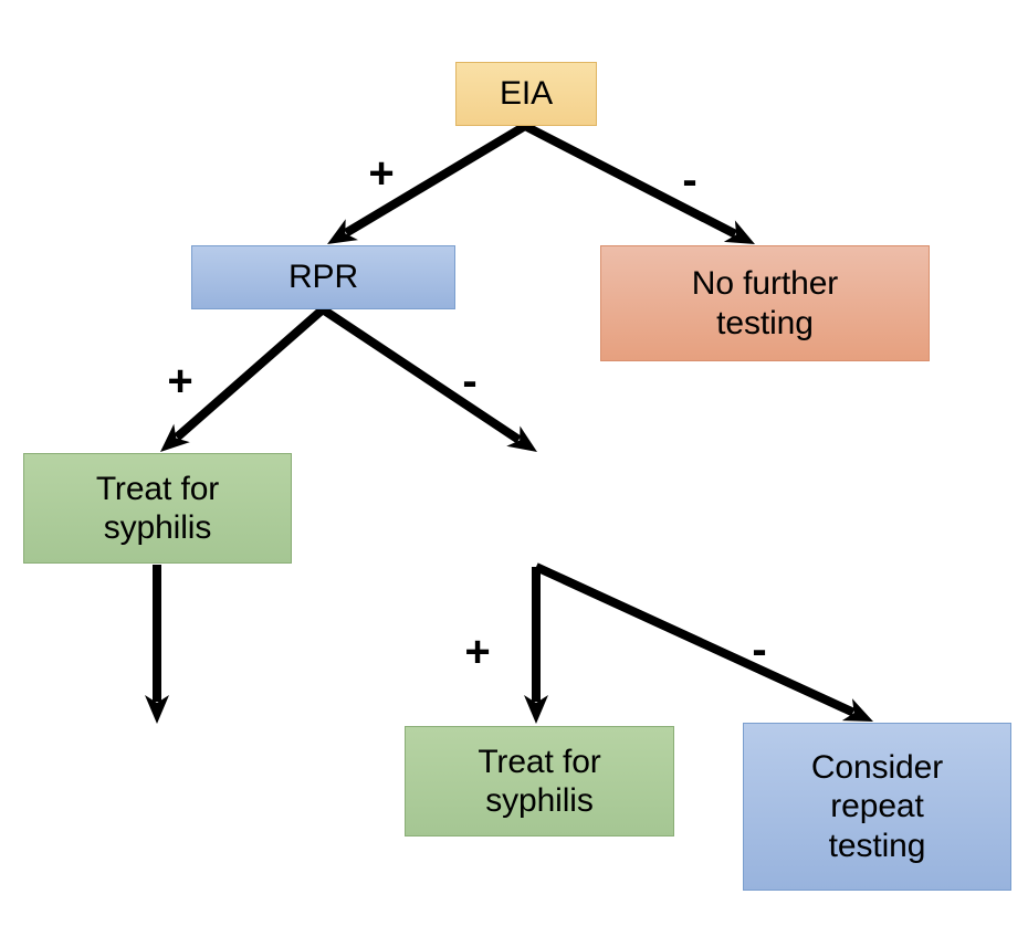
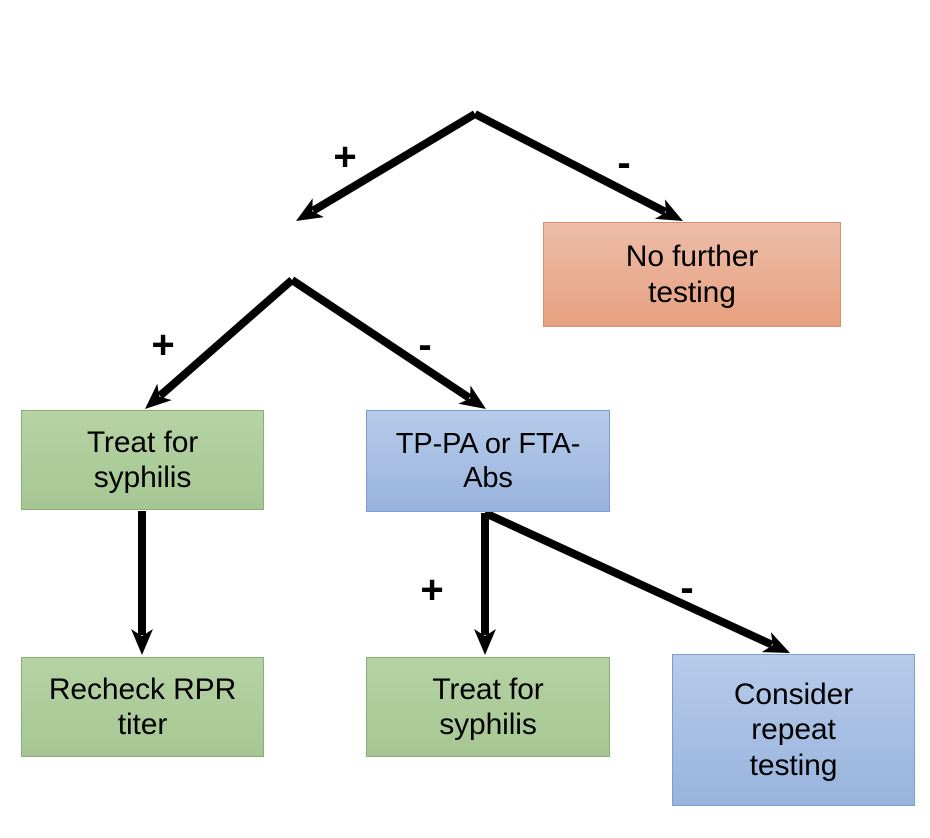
  +
  -
  +
  -
  +
  -
- EIA
- RPR
  No further
  testing
  Treat for
  syphilis
+ TP-PA or FTA-
+ Abs
+ Recheck RPR
+ titer
  Treat for
  syphilis
  Consider
  repeat
  testing
